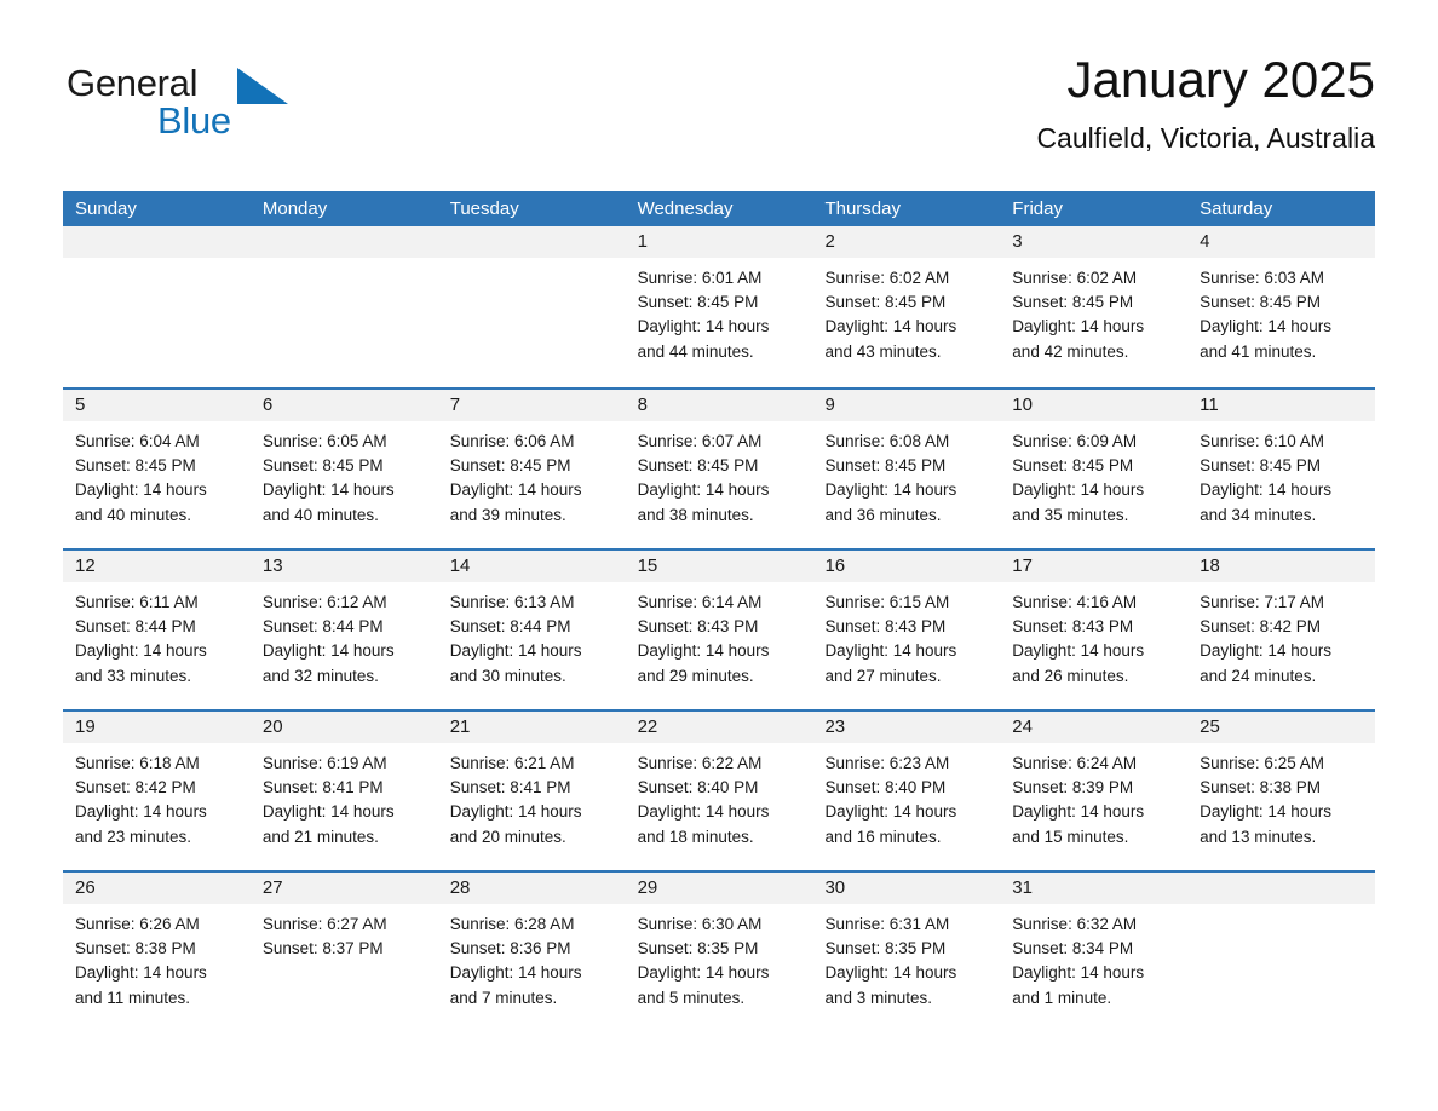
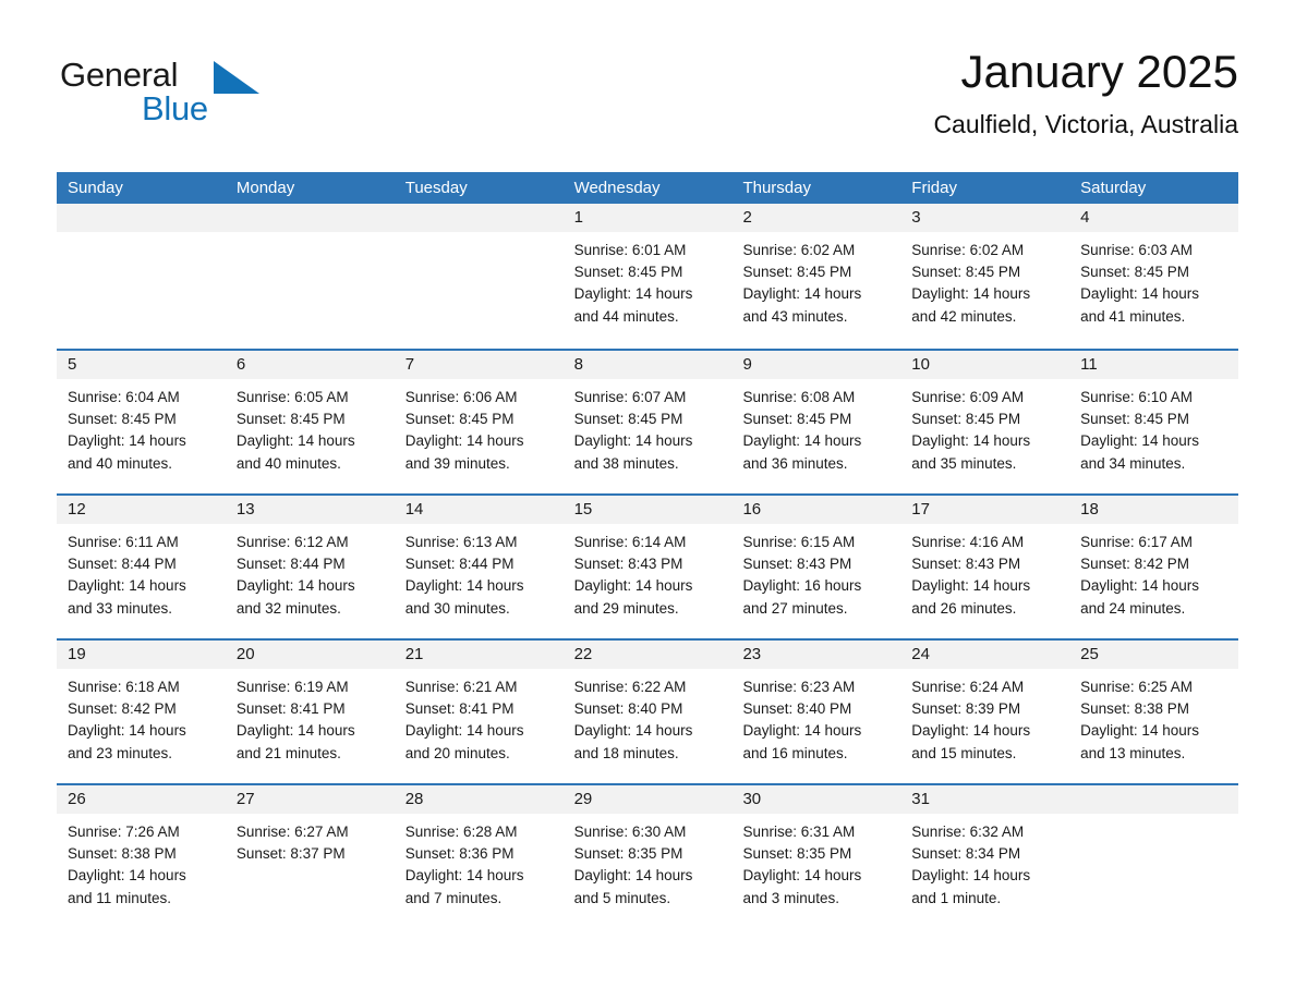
  General
  Blue
  January 2025
  Caulfield, Victoria, Australia
  Sunday
  Monday
  Tuesday
  Wednesday
  Thursday
  Friday
  Saturday
  1
  Sunrise: 6:01 AM
  Sunset: 8:45 PM
  Daylight: 14 hours and 44 minutes.
  2
  Sunrise: 6:02 AM
  Sunset: 8:45 PM
  Daylight: 14 hours and 43 minutes.
  3
  Sunrise: 6:02 AM
  Sunset: 8:45 PM
  Daylight: 14 hours and 42 minutes.
  4
  Sunrise: 6:03 AM
  Sunset: 8:45 PM
  Daylight: 14 hours and 41 minutes.
  5
  Sunrise: 6:04 AM
  Sunset: 8:45 PM
  Daylight: 14 hours and 40 minutes.
  6
  Sunrise: 6:05 AM
  Sunset: 8:45 PM
  Daylight: 14 hours and 40 minutes.
  7
  Sunrise: 6:06 AM
  Sunset: 8:45 PM
  Daylight: 14 hours and 39 minutes.
  8
  Sunrise: 6:07 AM
  Sunset: 8:45 PM
  Daylight: 14 hours and 38 minutes.
  9
  Sunrise: 6:08 AM
  Sunset: 8:45 PM
  Daylight: 14 hours and 36 minutes.
  10
  Sunrise: 6:09 AM
  Sunset: 8:45 PM
  Daylight: 14 hours and 35 minutes.
  11
  Sunrise: 6:10 AM
  Sunset: 8:45 PM
  Daylight: 14 hours and 34 minutes.
  12
  Sunrise: 6:11 AM
  Sunset: 8:44 PM
  Daylight: 14 hours and 33 minutes.
  13
  Sunrise: 6:12 AM
  Sunset: 8:44 PM
  Daylight: 14 hours and 32 minutes.
  14
  Sunrise: 6:13 AM
  Sunset: 8:44 PM
  Daylight: 14 hours and 30 minutes.
  15
  Sunrise: 6:14 AM
  Sunset: 8:43 PM
  Daylight: 14 hours and 29 minutes.
  16
  Sunrise: 6:15 AM
  Sunset: 8:43 PM
- Daylight: 14 hours and 27 minutes.
+ Daylight: 16 hours and 27 minutes.
  17
  Sunrise: 4:16 AM
  Sunset: 8:43 PM
  Daylight: 14 hours and 26 minutes.
  18
- Sunrise: 7:17 AM
+ Sunrise: 6:17 AM
  Sunset: 8:42 PM
  Daylight: 14 hours and 24 minutes.
  19
  Sunrise: 6:18 AM
  Sunset: 8:42 PM
  Daylight: 14 hours and 23 minutes.
  20
  Sunrise: 6:19 AM
  Sunset: 8:41 PM
  Daylight: 14 hours and 21 minutes.
  21
  Sunrise: 6:21 AM
  Sunset: 8:41 PM
  Daylight: 14 hours and 20 minutes.
  22
  Sunrise: 6:22 AM
  Sunset: 8:40 PM
  Daylight: 14 hours and 18 minutes.
  23
  Sunrise: 6:23 AM
  Sunset: 8:40 PM
  Daylight: 14 hours and 16 minutes.
  24
  Sunrise: 6:24 AM
  Sunset: 8:39 PM
  Daylight: 14 hours and 15 minutes.
  25
  Sunrise: 6:25 AM
  Sunset: 8:38 PM
  Daylight: 14 hours and 13 minutes.
  26
- Sunrise: 6:26 AM
+ Sunrise: 7:26 AM
  Sunset: 8:38 PM
  Daylight: 14 hours and 11 minutes.
  27
  Sunrise: 6:27 AM
  Sunset: 8:37 PM
  28
  Sunrise: 6:28 AM
  Sunset: 8:36 PM
  Daylight: 14 hours and 7 minutes.
  29
  Sunrise: 6:30 AM
  Sunset: 8:35 PM
  Daylight: 14 hours and 5 minutes.
  30
  Sunrise: 6:31 AM
  Sunset: 8:35 PM
  Daylight: 14 hours and 3 minutes.
  31
  Sunrise: 6:32 AM
  Sunset: 8:34 PM
  Daylight: 14 hours and 1 minute.
